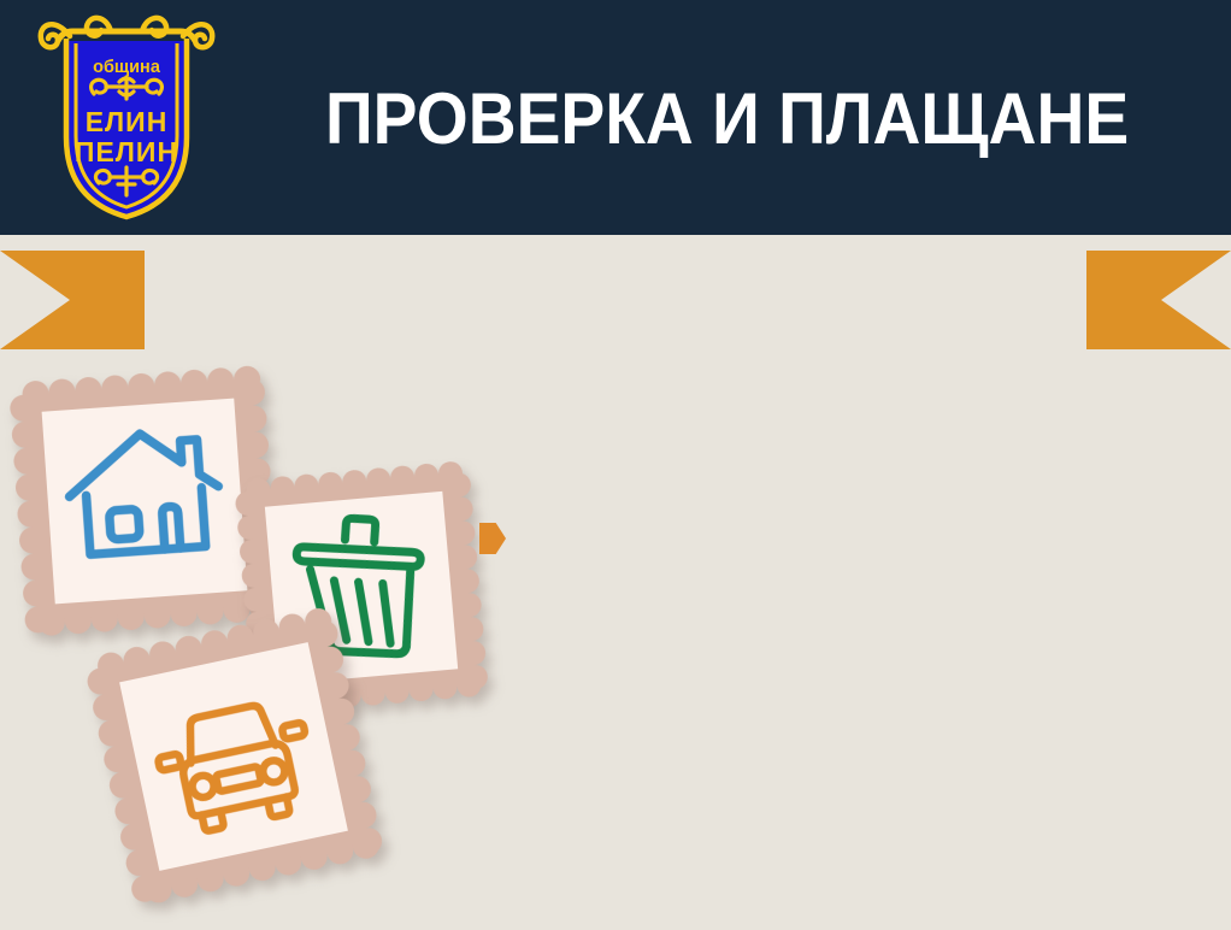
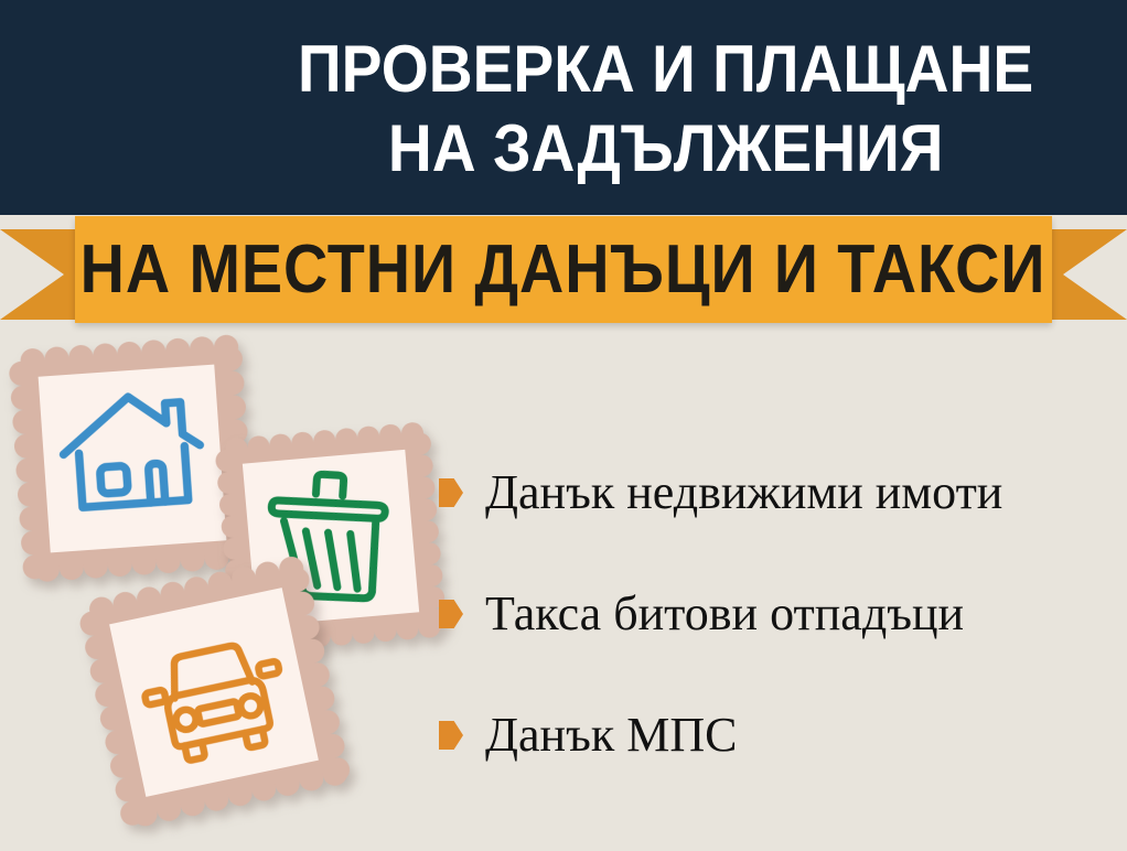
- община
- ЕЛИН
- ПЕЛИН
  ПРОВЕРКА И ПЛАЩАНЕ
+ НА ЗАДЪЛЖЕНИЯ
+ НА МЕСТНИ ДАНЪЦИ И ТАКСИ
+ Данък недвижими имоти
+ Такса битови отпадъци
+ Данък МПС
